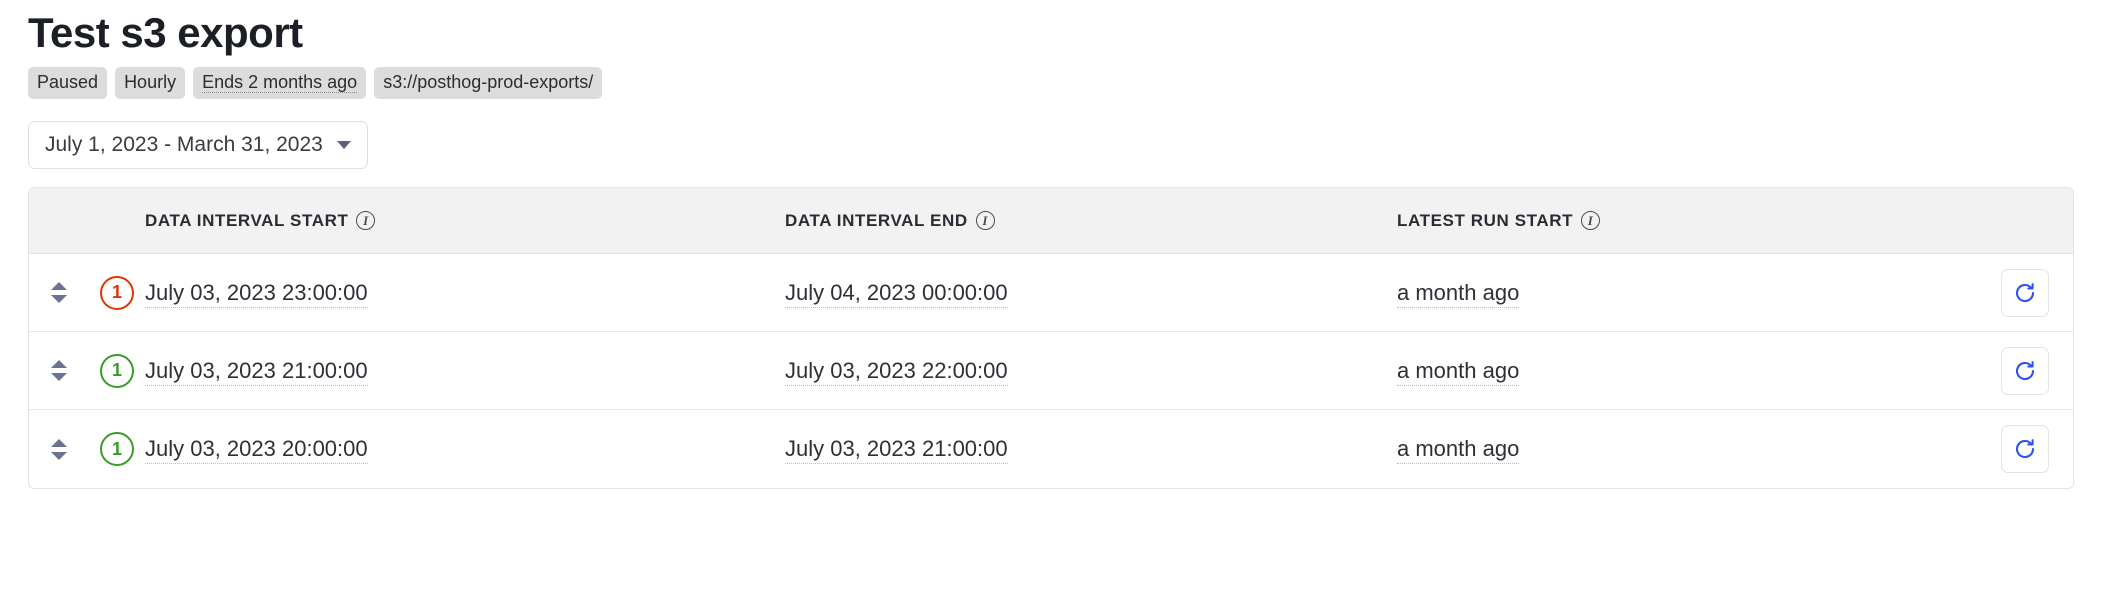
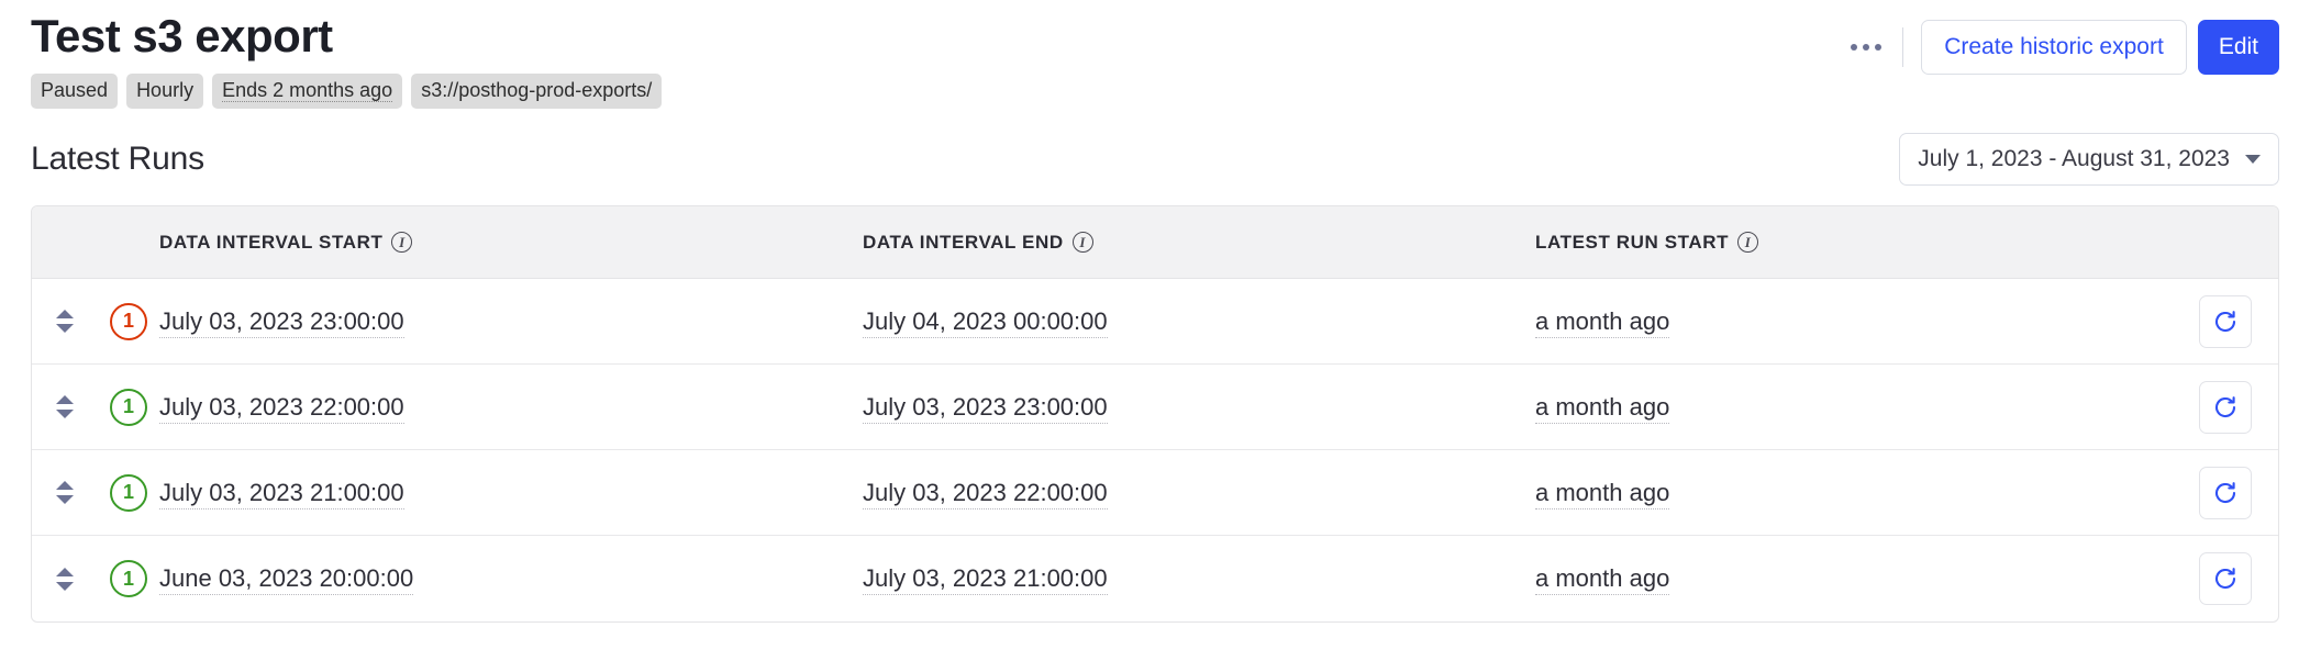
  Test s3 export
  Paused
  Hourly
  Ends 2 months ago
  s3://posthog-prod-exports/
+ Create historic export
+ Edit
+ Latest Runs
- July 1, 2023 - March 31, 2023
+ July 1, 2023 - August 31, 2023
  		DATA INTERVAL START I	DATA INTERVAL END I	LATEST RUN START I
  	1	July 03, 2023 23:00:00	July 04, 2023 00:00:00	a month ago
+ 	1	July 03, 2023 22:00:00	July 03, 2023 23:00:00	a month ago
  	1	July 03, 2023 21:00:00	July 03, 2023 22:00:00	a month ago
- 	1	July 03, 2023 20:00:00	July 03, 2023 21:00:00	a month ago
+ 	1	June 03, 2023 20:00:00	July 03, 2023 21:00:00	a month ago
